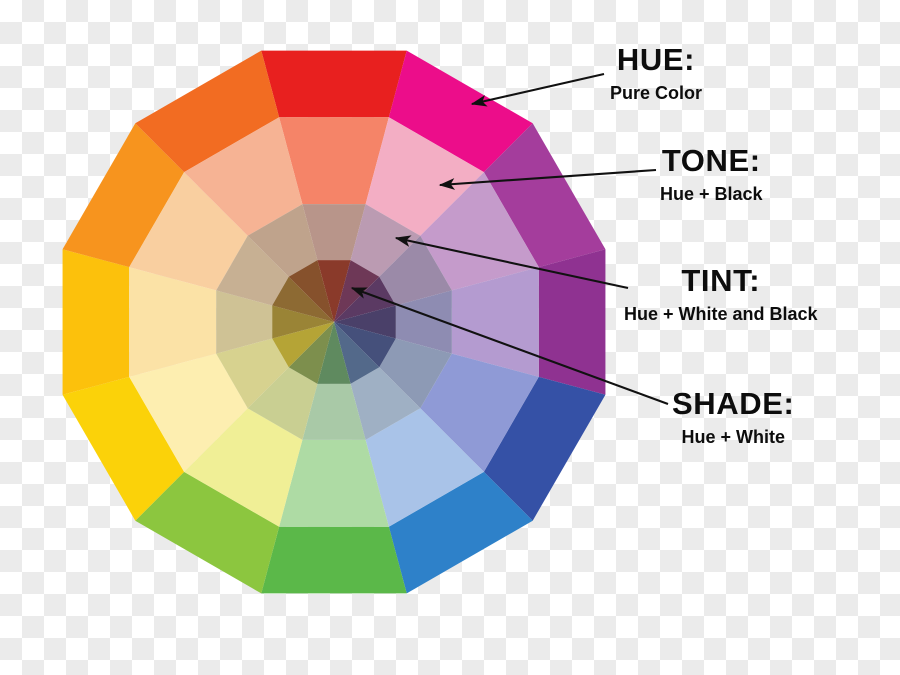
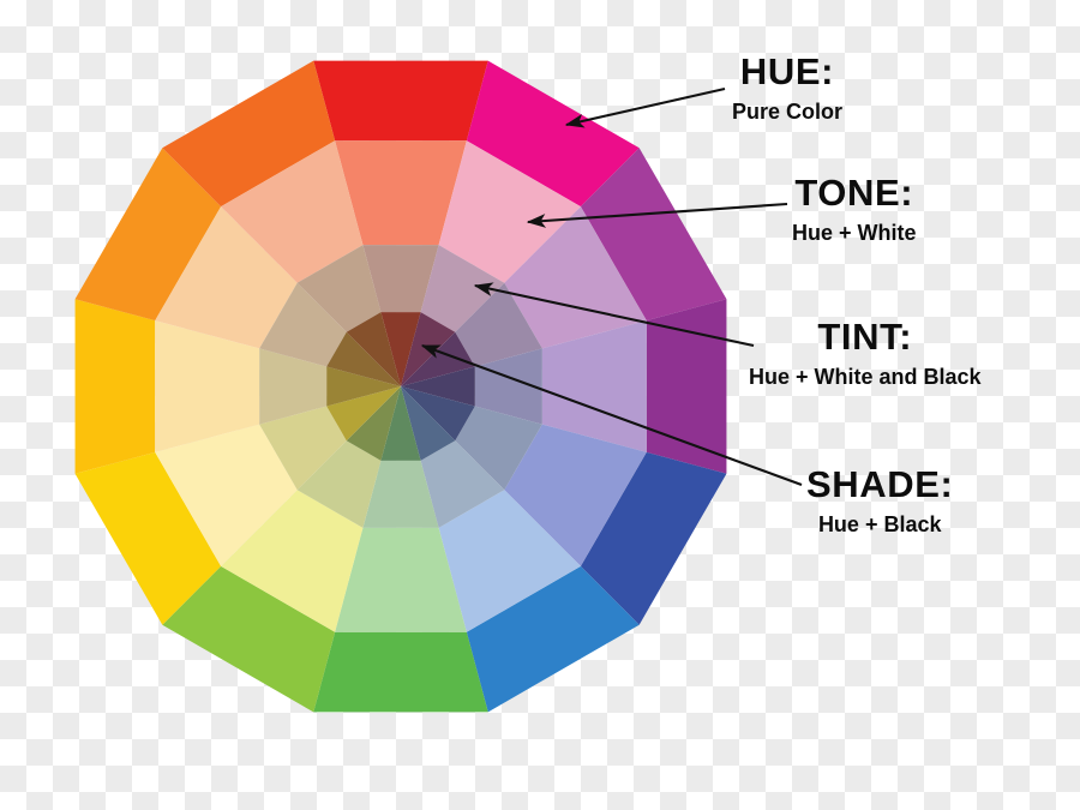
  HUE:
  Pure Color
  TONE:
- Hue + Black
+ Hue + White
  TINT:
  Hue + White and Black
  SHADE:
- Hue + White
+ Hue + Black
